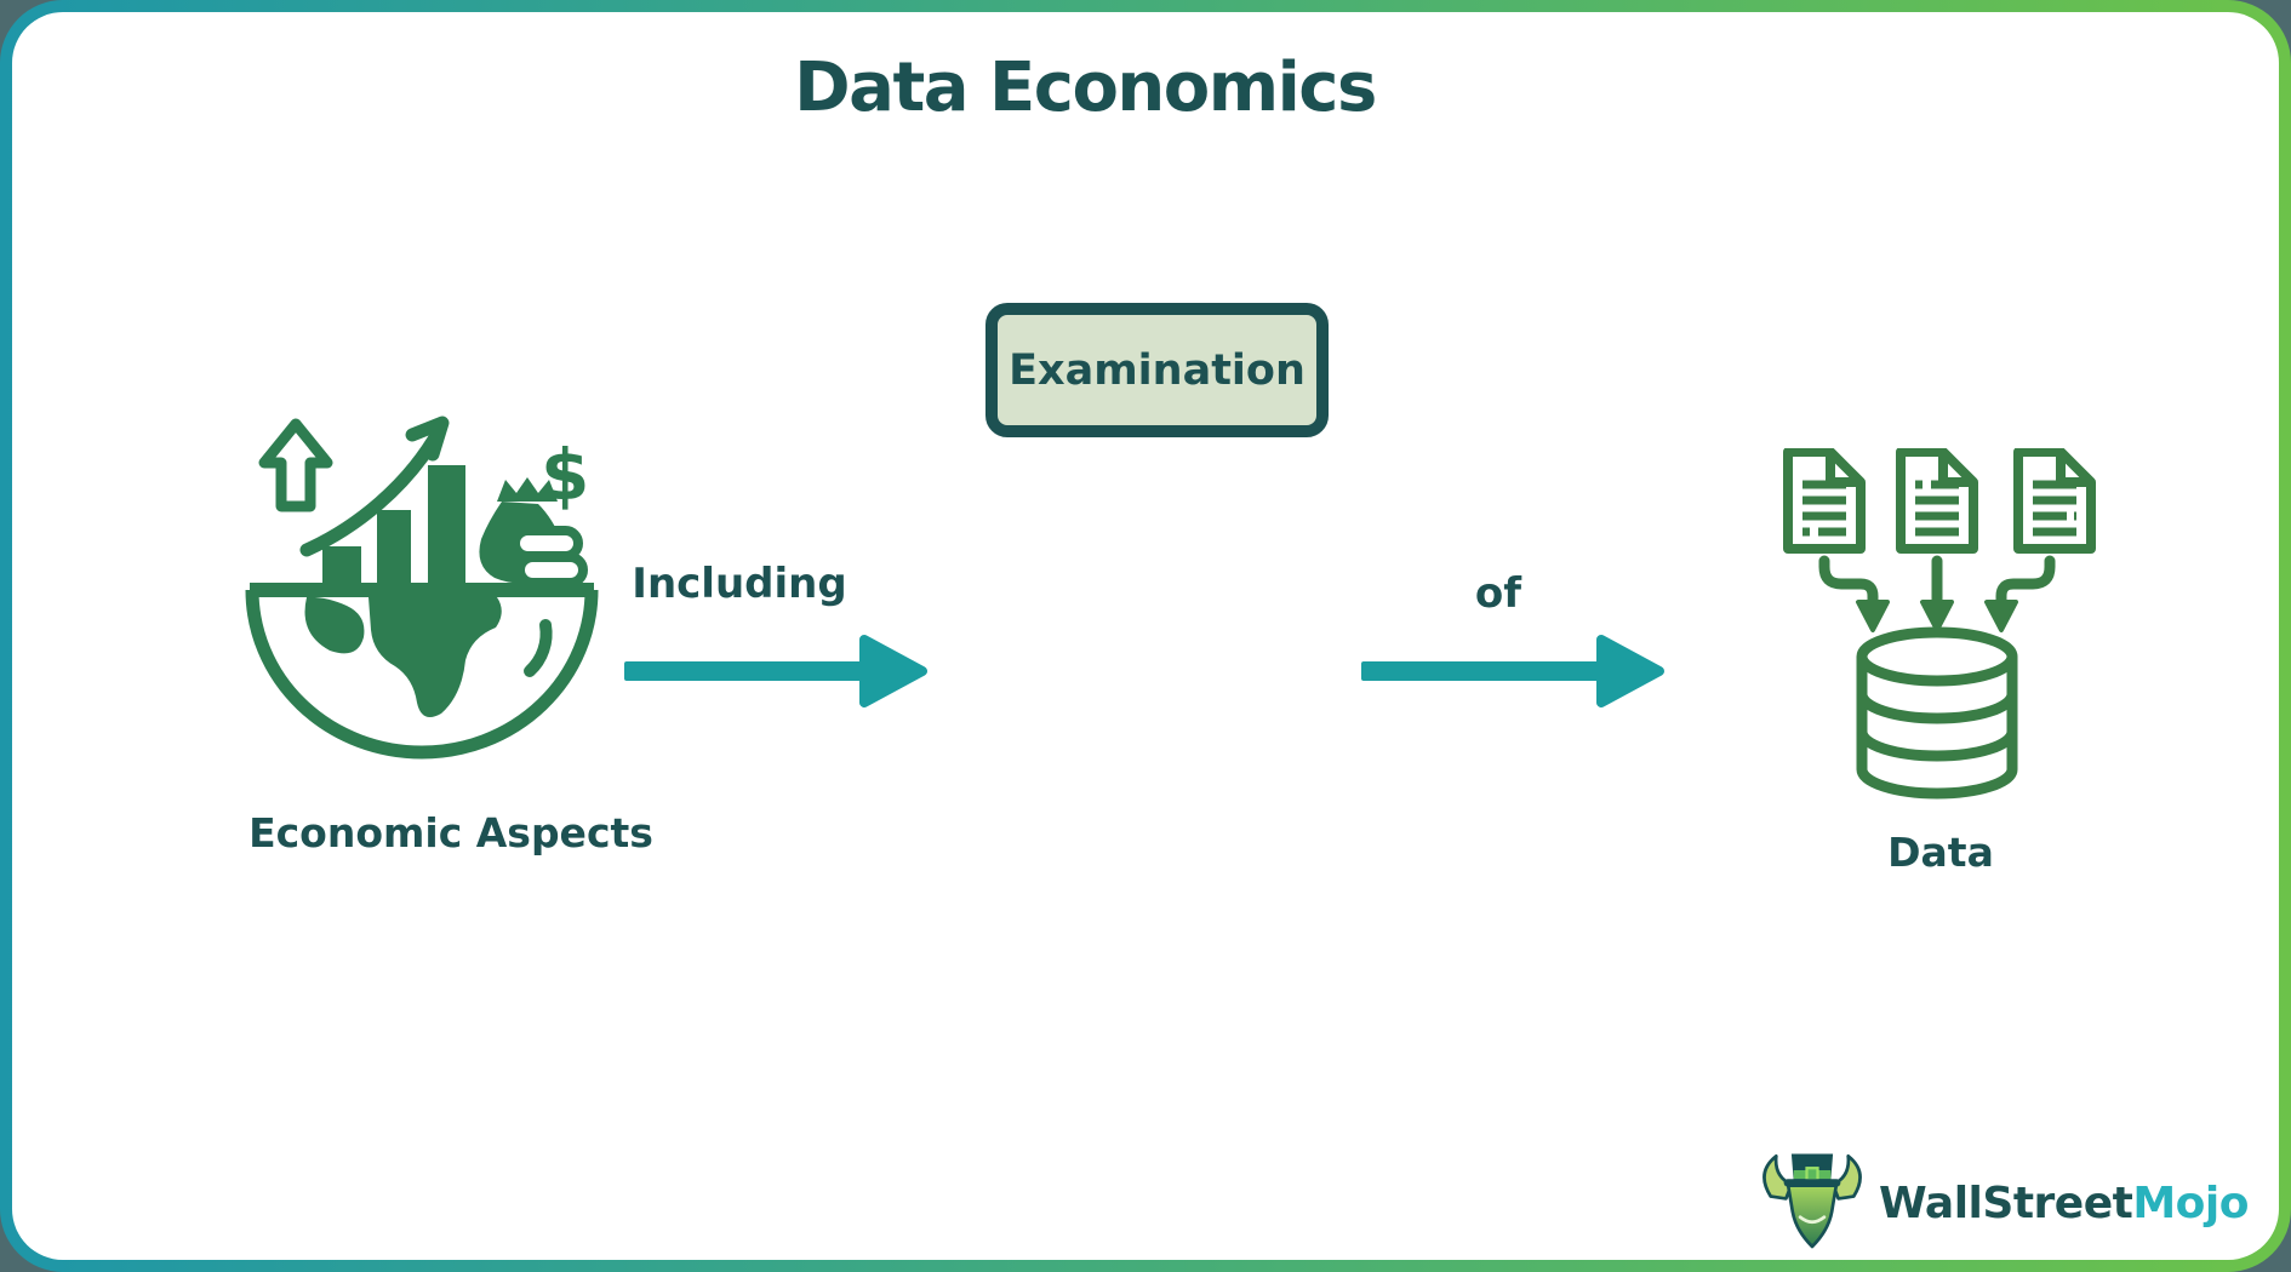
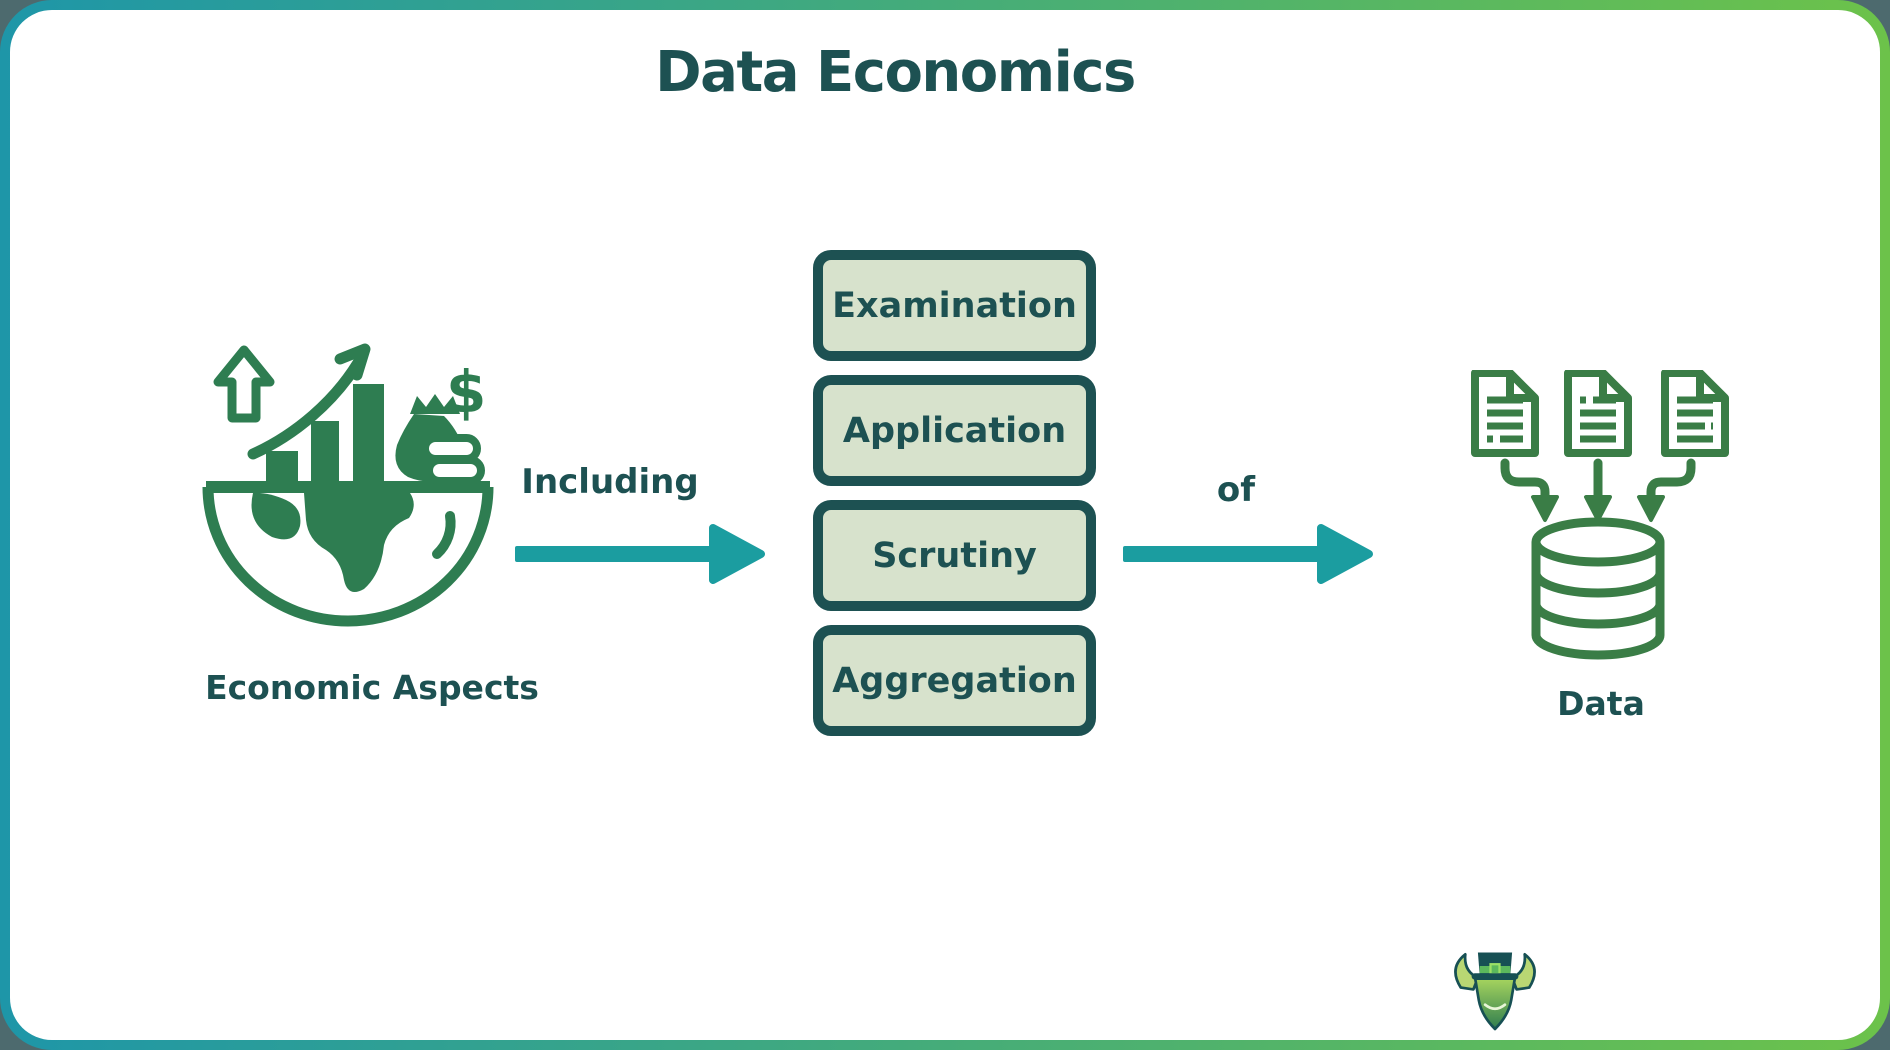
  Data Economics
  $
  Economic Aspects
  Including
  Examination
+ Application
+ Scrutiny
+ Aggregation
  of
  Data
- WallStreetMojo
